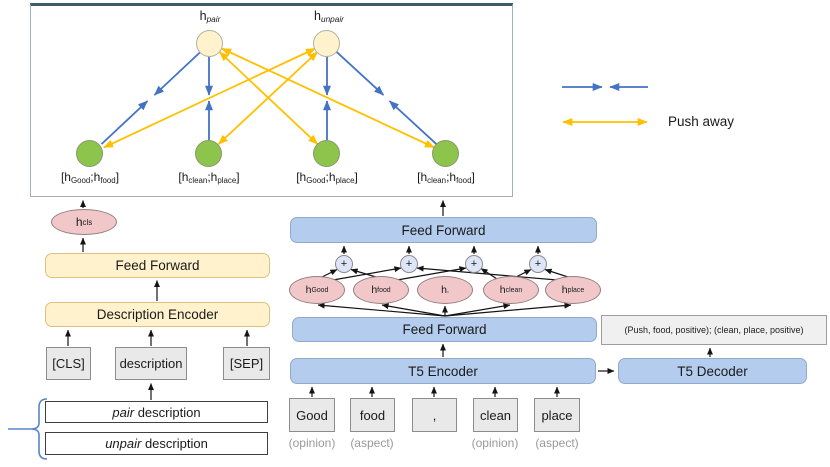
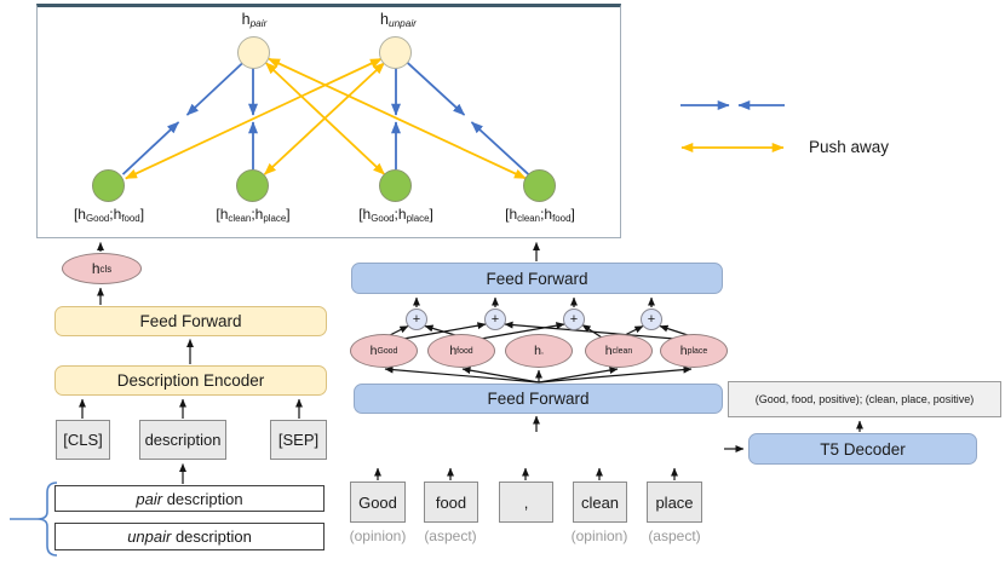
  hpair
  hunpair
  [hGood;hfood]
  [hclean;hplace]
  [hGood;hplace]
  [hclean;hfood]
  Push away
  h
  cls
  Feed Forward
  Description Encoder
  [CLS]
  description
  [SEP]
  pair description
  unpair description
  Feed Forward
  +
  +
  +
  +
  h
  h
  h
  h
  h
  Feed Forward
- T5 Encoder
  T5 Decoder
- (Push, food, positive); (clean, place, positive)
+ (Good, food, positive); (clean, place, positive)
  Good
  food
  ,
  clean
  place
  (opinion)
  (aspect)
  (opinion)
  (aspect)
